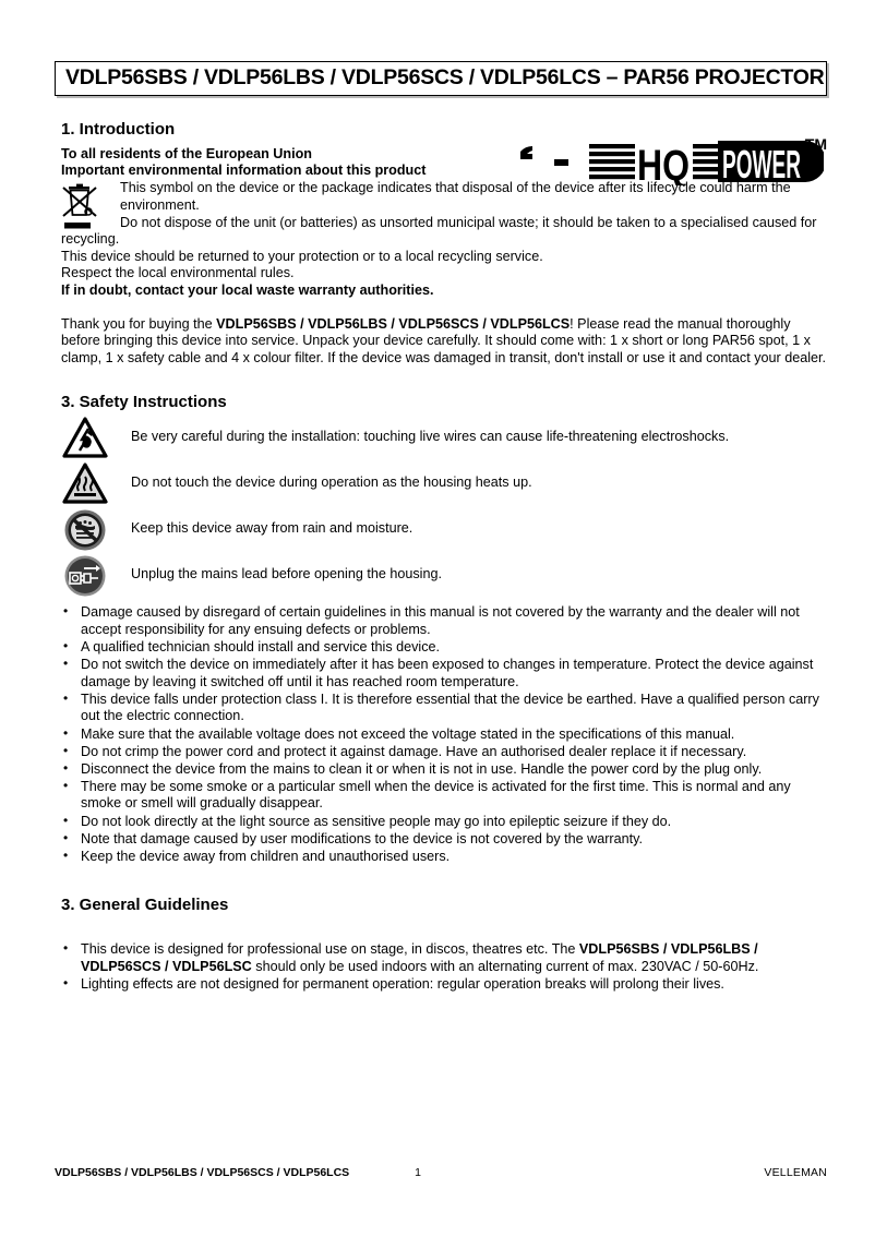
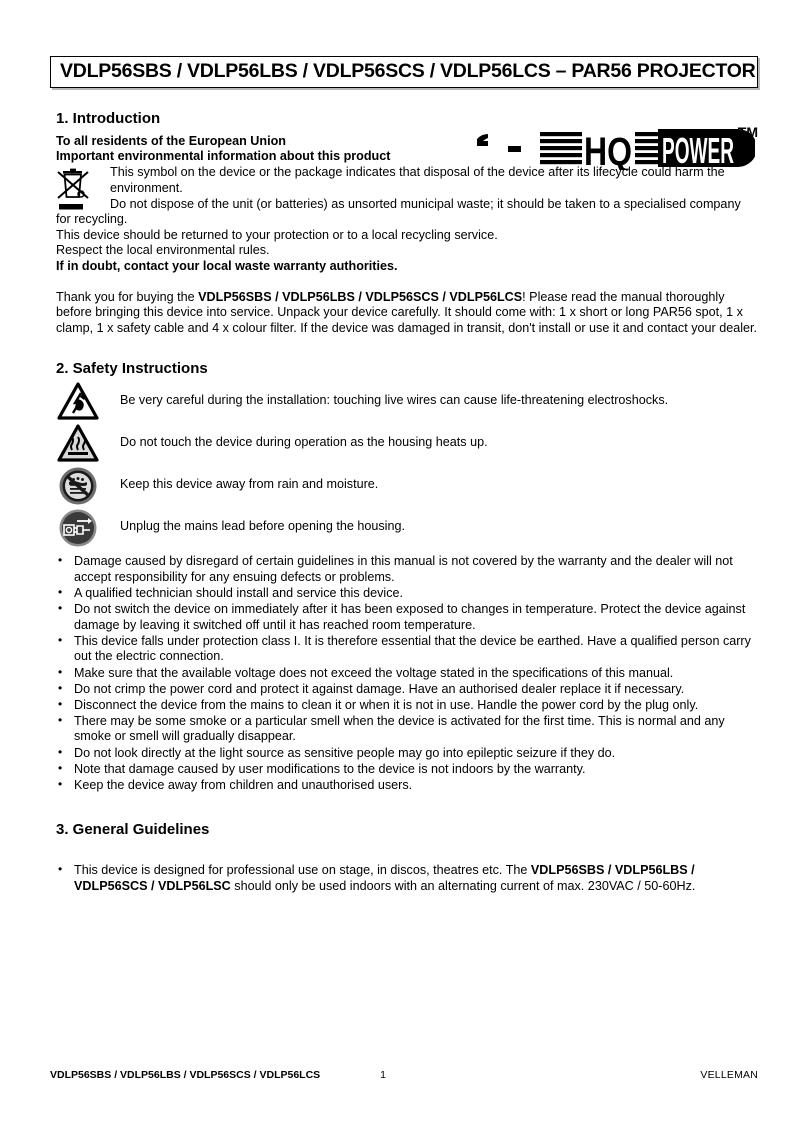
  VDLP56SBS / VDLP56LBS / VDLP56SCS / VDLP56LCS – PAR56 PROJECTOR
  1. Introduction
  HQ
  POWER
  TM
  To all residents of the European Union
  Important environmental information about this product
  This symbol on the device or the package indicates that disposal of the device after its lifecycle could harm the environment.
- Do not dispose of the unit (or batteries) as unsorted municipal waste; it should be taken to a specialised caused for recycling.
+ Do not dispose of the unit (or batteries) as unsorted municipal waste; it should be taken to a specialised company for recycling.
  This device should be returned to your protection or to a local recycling service.
  Respect the local environmental rules.
  If in doubt, contact your local waste warranty authorities.
  Thank you for buying the VDLP56SBS / VDLP56LBS / VDLP56SCS / VDLP56LCS! Please read the manual thoroughly before bringing this device into service. Unpack your device carefully. It should come with: 1 x short or long PAR56 spot, 1 x clamp, 1 x safety cable and 4 x colour filter. If the device was damaged in transit, don't install or use it and contact your dealer.
- 3. Safety Instructions
+ 2. Safety Instructions
  Be very careful during the installation: touching live wires can cause life-threatening electroshocks.
  Do not touch the device during operation as the housing heats up.
  Keep this device away from rain and moisture.
  Unplug the mains lead before opening the housing.
  Damage caused by disregard of certain guidelines in this manual is not covered by the warranty and the dealer will not accept responsibility for any ensuing defects or problems.
  A qualified technician should install and service this device.
  Do not switch the device on immediately after it has been exposed to changes in temperature. Protect the device against damage by leaving it switched off until it has reached room temperature.
  This device falls under protection class I. It is therefore essential that the device be earthed. Have a qualified person carry out the electric connection.
  Make sure that the available voltage does not exceed the voltage stated in the specifications of this manual.
  Do not crimp the power cord and protect it against damage. Have an authorised dealer replace it if necessary.
  Disconnect the device from the mains to clean it or when it is not in use. Handle the power cord by the plug only.
  There may be some smoke or a particular smell when the device is activated for the first time. This is normal and any smoke or smell will gradually disappear.
  Do not look directly at the light source as sensitive people may go into epileptic seizure if they do.
- Note that damage caused by user modifications to the device is not covered by the warranty.
+ Note that damage caused by user modifications to the device is not indoors by the warranty.
  Keep the device away from children and unauthorised users.
  3. General Guidelines
  This device is designed for professional use on stage, in discos, theatres etc. The VDLP56SBS / VDLP56LBS / VDLP56SCS / VDLP56LSC should only be used indoors with an alternating current of max. 230VAC / 50-60Hz.
- Lighting effects are not designed for permanent operation: regular operation breaks will prolong their lives.
  VDLP56SBS / VDLP56LBS / VDLP56SCS / VDLP56LCS
  1
  VELLEMAN
